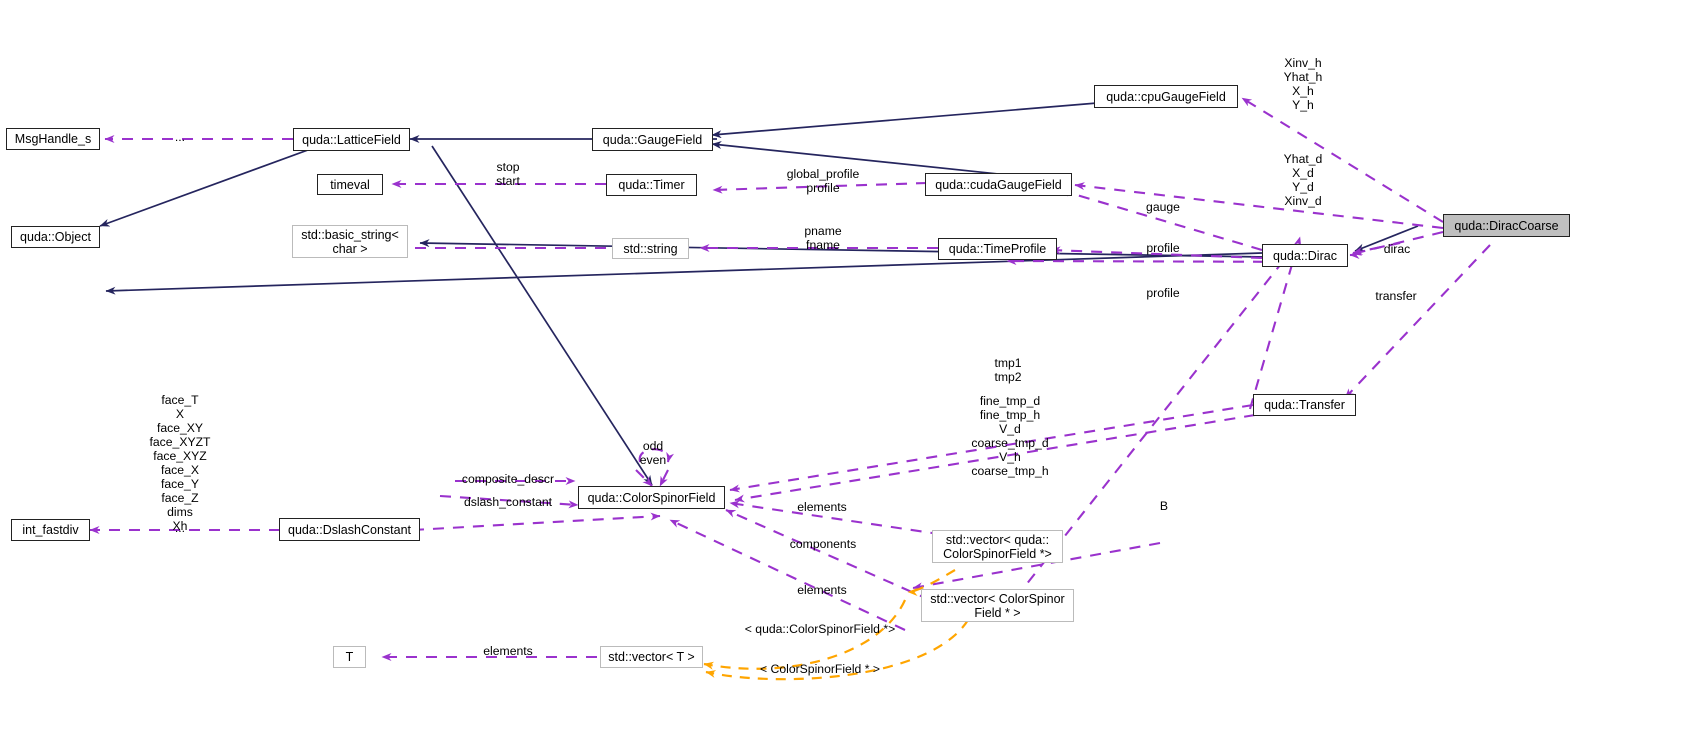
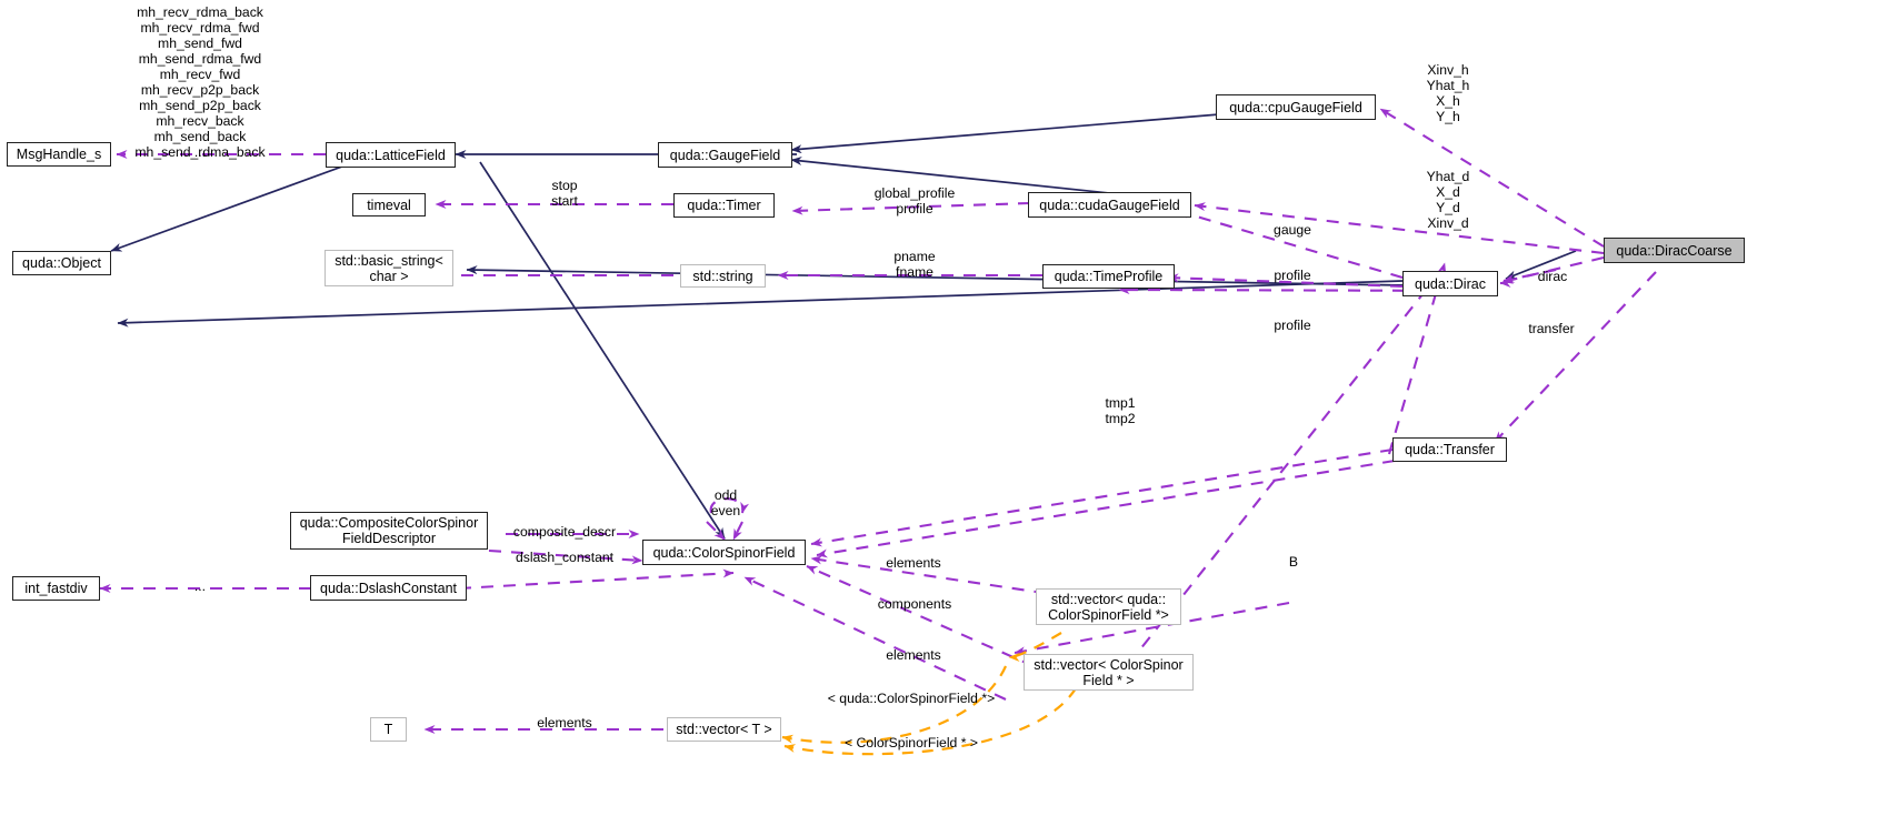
  MsgHandle_s
  quda::LatticeField
  quda::Object
  timeval
  quda::Timer
  std::basic_string<
  char >
  std::string
  quda::TimeProfile
  quda::GaugeField
  quda::cpuGaugeField
  quda::cudaGaugeField
  quda::Dirac
  quda::DiracCoarse
  quda::Transfer
+ quda::CompositeColorSpinor
+ FieldDescriptor
  quda::DslashConstant
  int_fastdiv
  quda::ColorSpinorField
  std::vector< quda::
  ColorSpinorField *>
  std::vector< ColorSpinor
  Field * >
  T
  std::vector< T >
+ mh_recv_rdma_back
+ mh_recv_rdma_fwd
+ mh_send_fwd
+ mh_send_rdma_fwd
+ mh_recv_fwd
+ mh_recv_p2p_back
+ mh_send_p2p_back
+ mh_recv_back
+ mh_send_back
+ mh_send_rdma_back
  ...
  stop
  start
  global_profile
  profile
  pname
  fname
  Xinv_h
  Yhat_h
  X_h
  Y_h
  Yhat_d
  X_d
  Y_d
  Xinv_d
  gauge
  profile
  profile
  dirac
  transfer
  tmp1
  tmp2
- fine_tmp_d
- fine_tmp_h
- V_d
- coarse_tmp_d
- V_h
- coarse_tmp_h
- face_T
- X
- face_XY
- face_XYZT
- face_XYZ
- face_X
- face_Y
- face_Z
- dims
- Xh
  ...
  composite_descr
  dslash_constant
  odd
  even
  elements
  components
  elements
  B
  < quda::ColorSpinorField *>
  elements
  < ColorSpinorField * >
